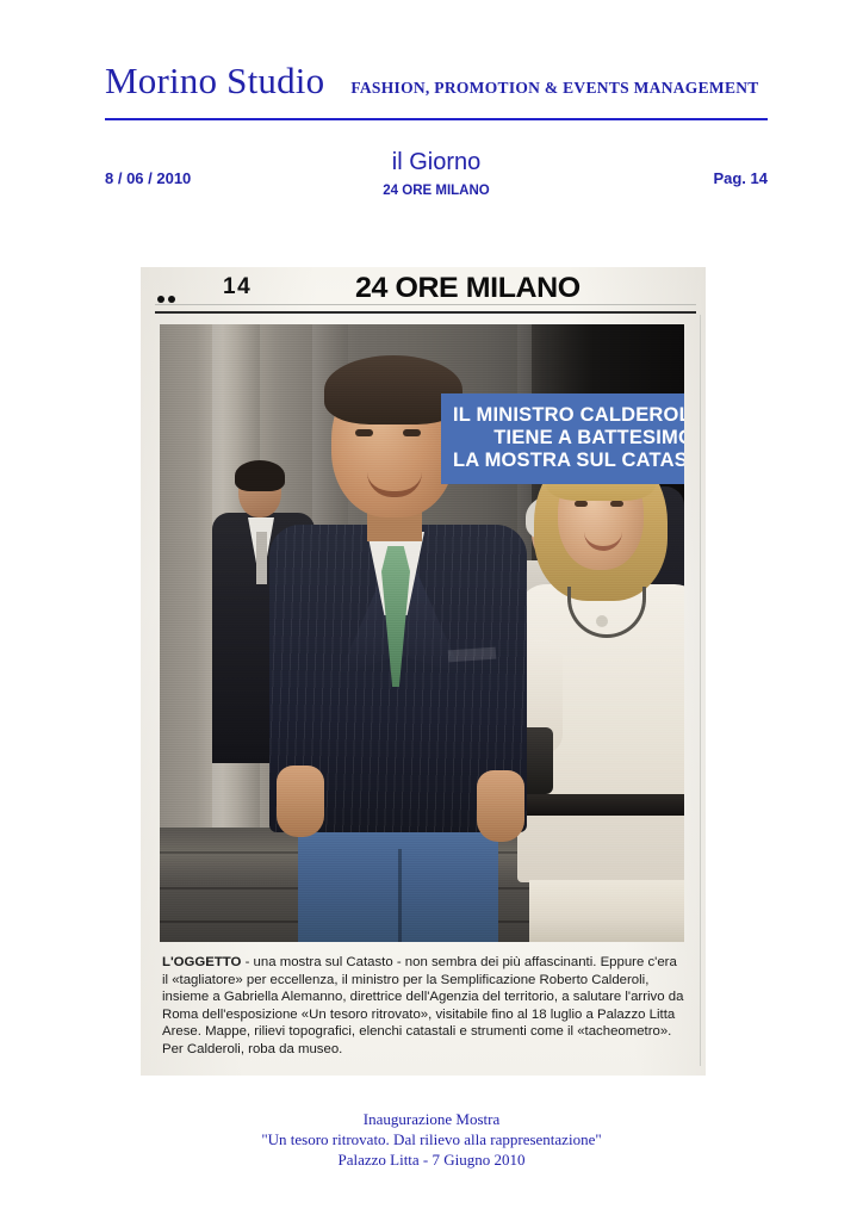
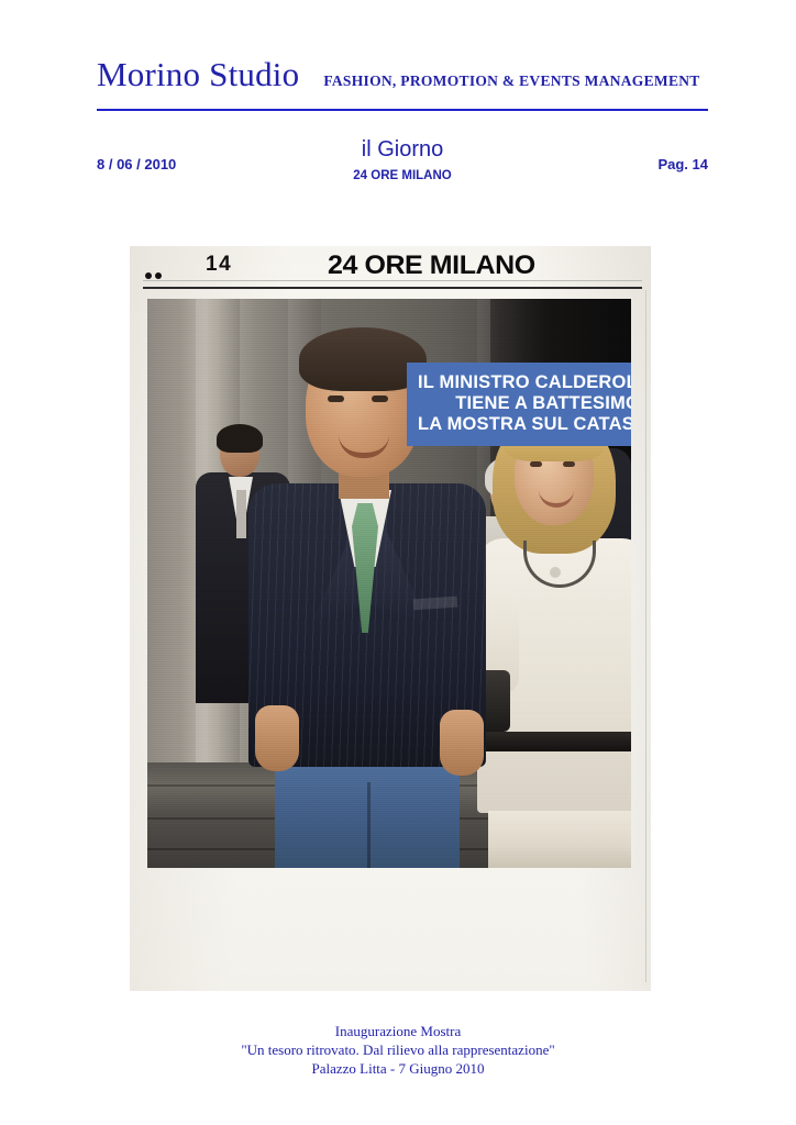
  Morino Studio
  FASHION, PROMOTION & EVENTS MANAGEMENT
  8 / 06 / 2010
  il Giorno
  24 ORE MILANO
  Pag. 14
  14
  24 ORE MILANO
  IL MINISTRO CALDERO
  TIENE A BATTESIM
  LA MOSTRA SUL CATAS
- L'OGGETTO - una mostra sul Catasto - non sembra dei più affascinanti. Eppure c'era il «tagliatore» per eccellenza, il ministro per la Semplificazione Roberto Calderoli, insieme a Gabriella Alemanno, direttrice dell'Agenzia del territorio, a salutare l'arrivo da Roma dell'esposizione «Un tesoro ritrovato», visitabile fino al 18 luglio a Palazzo Litta Arese. Mappe, rilievi topografici, elenchi catastali e strumenti come il «tacheometro». Per Calderoli, roba da museo.
  Inaugurazione Mostra
  "Un tesoro ritrovato. Dal rilievo alla rappresentazione"
  Palazzo Litta - 7 Giugno 2010
